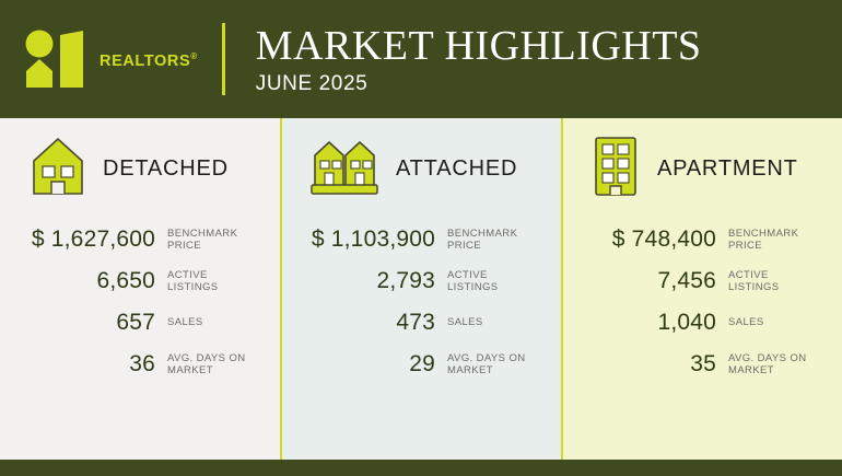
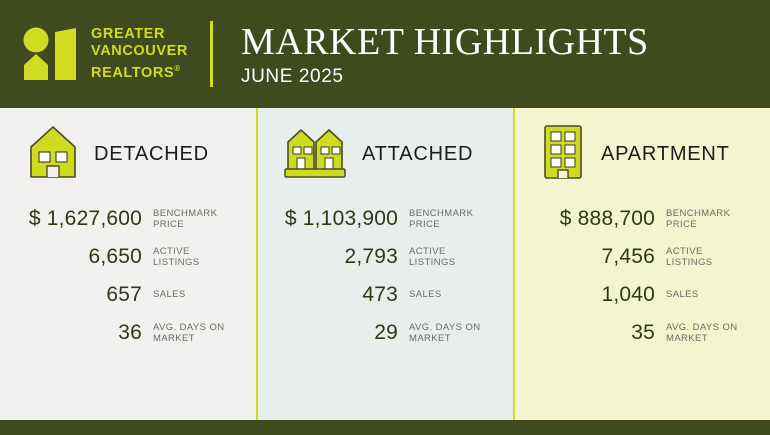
+ GREATER
+ VANCOUVER
  REALTORS®
  MARKET HIGHLIGHTS
  JUNE 2025
  DETACHED
  $ 1,627,600
  BENCHMARK
  PRICE
  6,650
  ACTIVE
  LISTINGS
  657
  SALES
  36
  AVG. DAYS ON
  MARKET
  ATTACHED
  $ 1,103,900
  BENCHMARK
  PRICE
  2,793
  ACTIVE
  LISTINGS
  473
  SALES
  29
  AVG. DAYS ON
  MARKET
  APARTMENT
- $ 748,400
+ $ 888,700
  BENCHMARK
  PRICE
  7,456
  ACTIVE
  LISTINGS
  1,040
  SALES
  35
  AVG. DAYS ON
  MARKET
